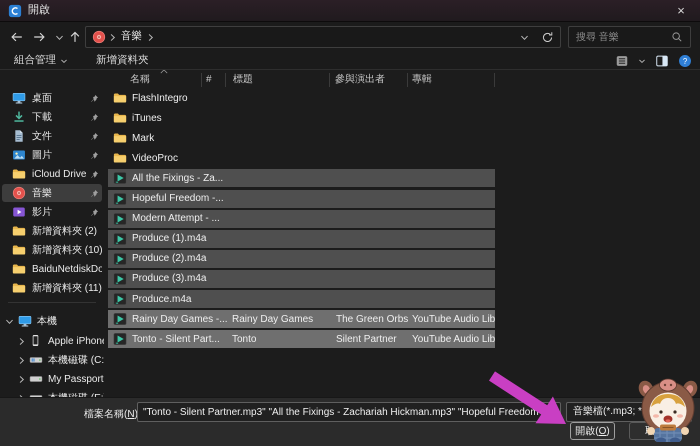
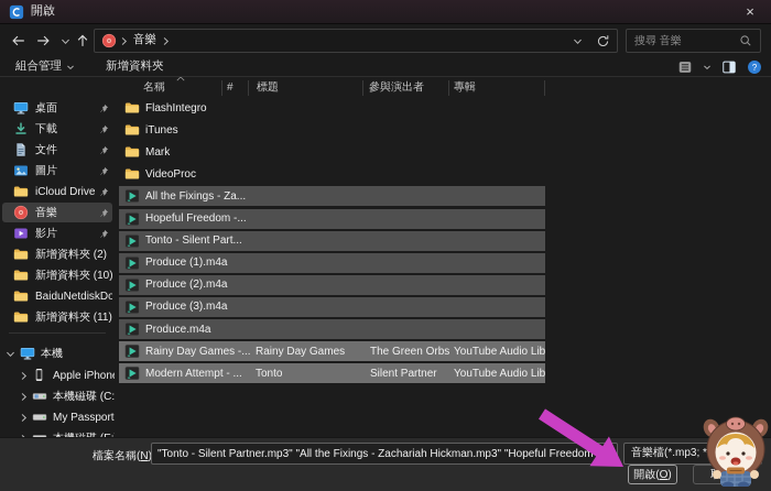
  開啟
  ×
  音樂
  搜尋 音樂
  組合管理
  新增資料夾
  ?
  桌面
  下載
  文件
  圖片
  iCloud Drive
  音樂
  影片
  新增資料夾 (2)
  新增資料夾 (10)
  BaiduNetdiskDo
  新增資料夾 (11)
  本機
  Apple iPhon
  本機磁碟 (C:
  My Passport
  名稱
  #
  標題
  參與演出者
  專輯
  FlashIntegro
  iTunes
  Mark
  VideoProc
  All the Fixings - Za...
  Hopeful Freedom -...
- Modern Attempt - ...
+ Tonto - Silent Part...
  Produce (1).m4a
  Produce (2).m4a
  Produce (3).m4a
  Produce.m4a
  Rainy Day Games -...
  Rainy Day Games
  The Green Orbs
  YouTube Audio Lib
- Tonto - Silent Part...
+ Modern Attempt - ...
  Tonto
  Silent Partner
  YouTube Audio Lib
  檔案名稱(N
  "Tonto - Silent Partner.mp3" "All the Fixings - Zachariah Hickman.mp3" "Hopeful Freedom
  開啟(O)
